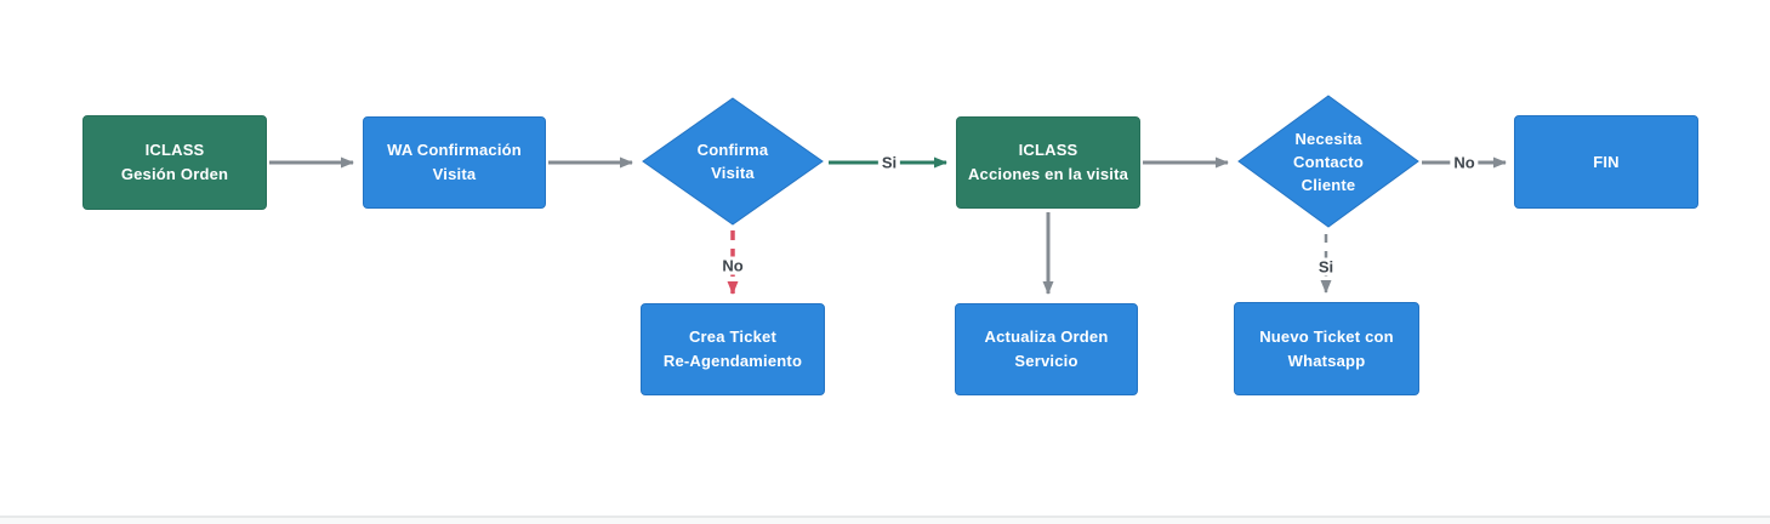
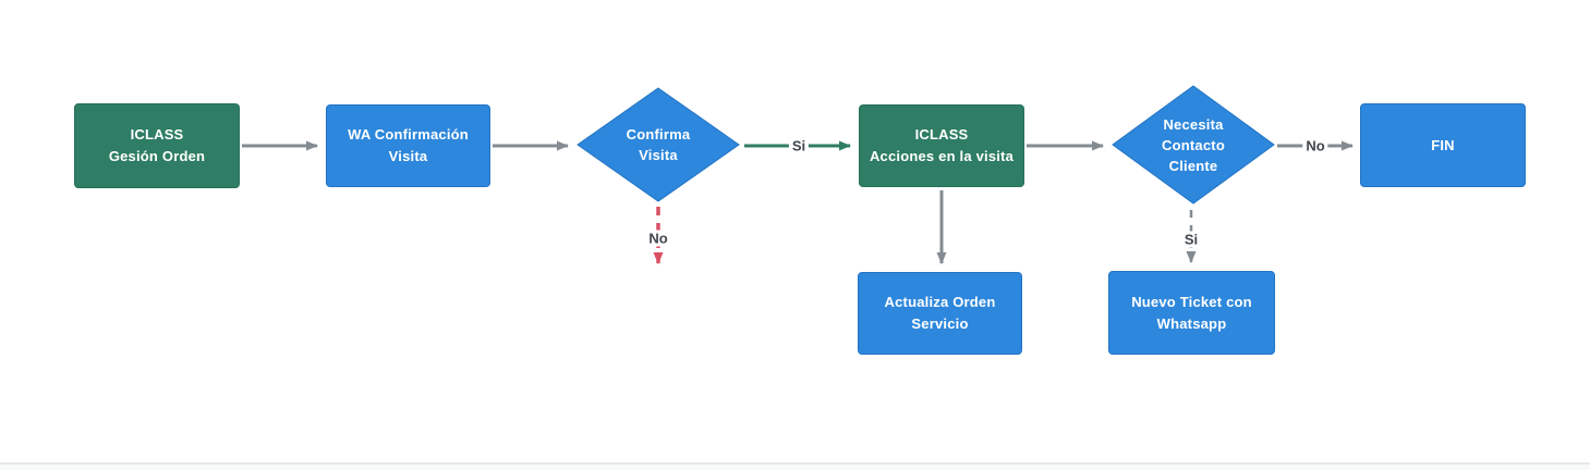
  Si
  No
  No
  Si
  ICLASS
  Gesión Orden
  WA Confirmación
  Visita
  Confirma
  Visita
  ICLASS
  Acciones en la visita
  Necesita
  Contacto
  Cliente
  FIN
- Crea Ticket
- Re-Agendamiento
  Actualiza Orden
  Servicio
  Nuevo Ticket con
  Whatsapp
